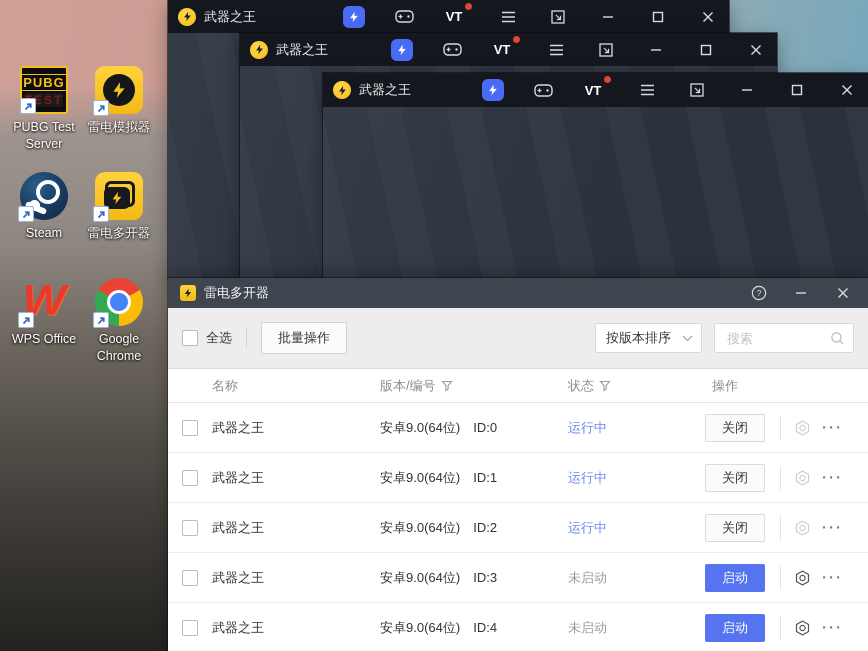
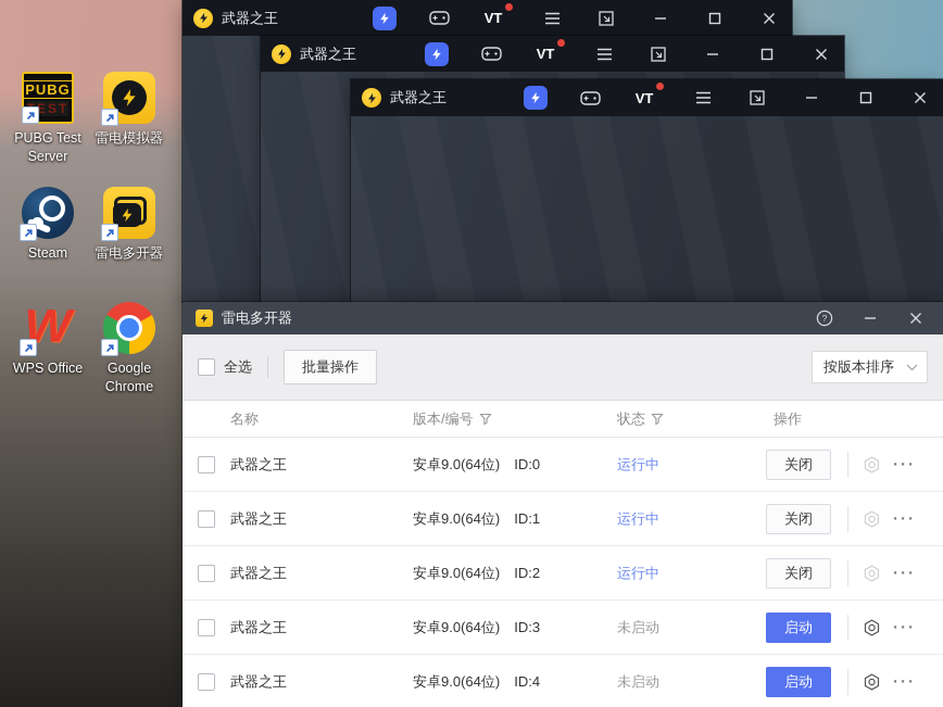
  PUBG
  EST
  PUBG Test Server
  雷电模拟器
  Steam
  雷电多开器
  W
  WPS Office
  Google Chrome
  武器之王
  VT
  武器之王
  VT
  武器之王
  VT
  雷电多开器
  ?
  全选
  批量操作
  按版本排序
- 搜索
  名称
  版本/编号
  状态
  操作
  武器之王
  安卓9.0(64位)
  ID:0
  运行中
  关闭
  ···
  武器之王
  安卓9.0(64位)
  ID:1
  运行中
  关闭
  ···
  武器之王
  安卓9.0(64位)
  ID:2
  运行中
  关闭
  ···
  武器之王
  安卓9.0(64位)
  ID:3
  未启动
  启动
  ···
  武器之王
  安卓9.0(64位)
  ID:4
  未启动
  启动
  ···
